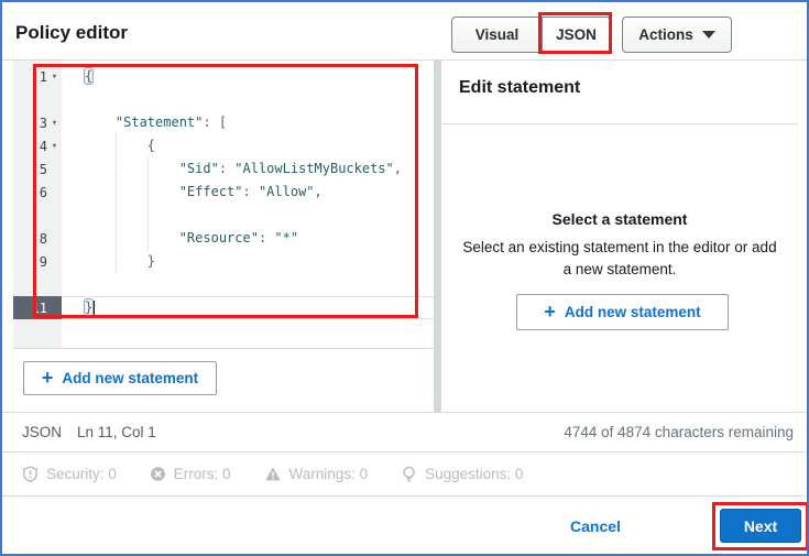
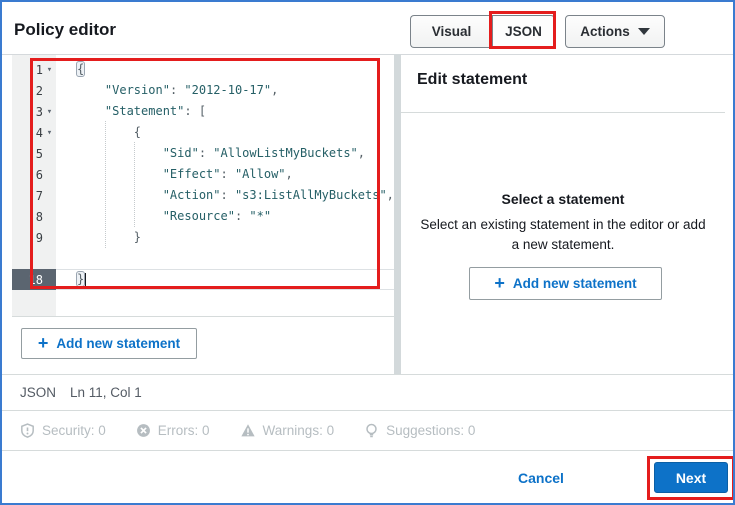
  Policy editor
  Visual
  JSON
  Actions
  1
  ▾
  {
+ 2
+ "Version": "2012-10-17",
  3
  ▾
  "Statement": [
  4
  ▾
  {
  5
  "Sid": "AllowListMyBuckets",
  6
  "Effect": "Allow",
+ 7
+ "Action": "s3:ListAllMyBuckets",
  8
  "Resource": "*"
  9
  }
- 11
+ 18
  }
  +
  Add new statement
  Edit statement
  Select a statement
  Select an existing statement in the editor or add a new statement.
  +
  Add new statement
  JSON
  Ln 11, Col 1
- 4744 of 4874 characters remaining
  Security: 0
  Errors: 0
  Warnings: 0
  Suggestions: 0
  Cancel
  Next
